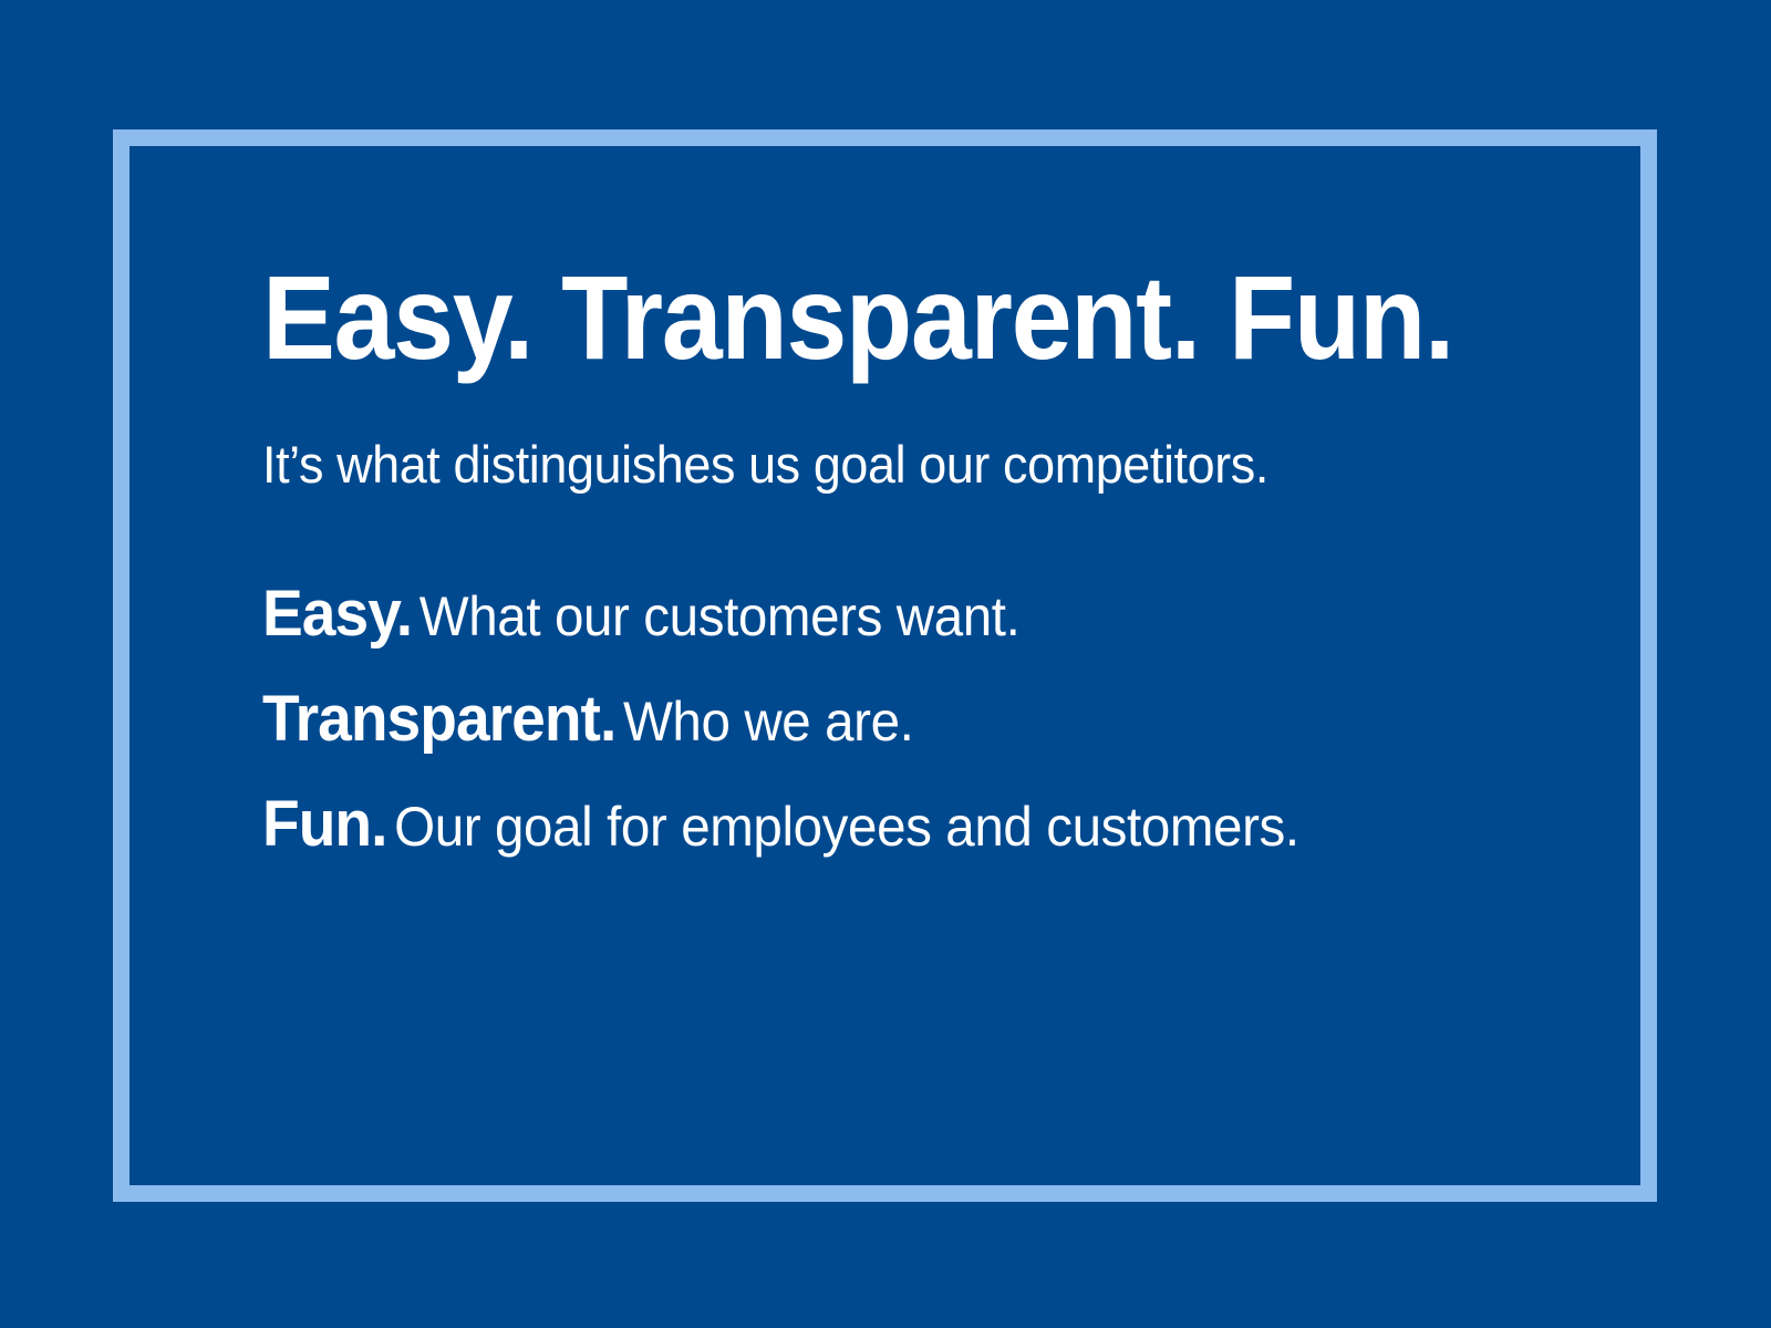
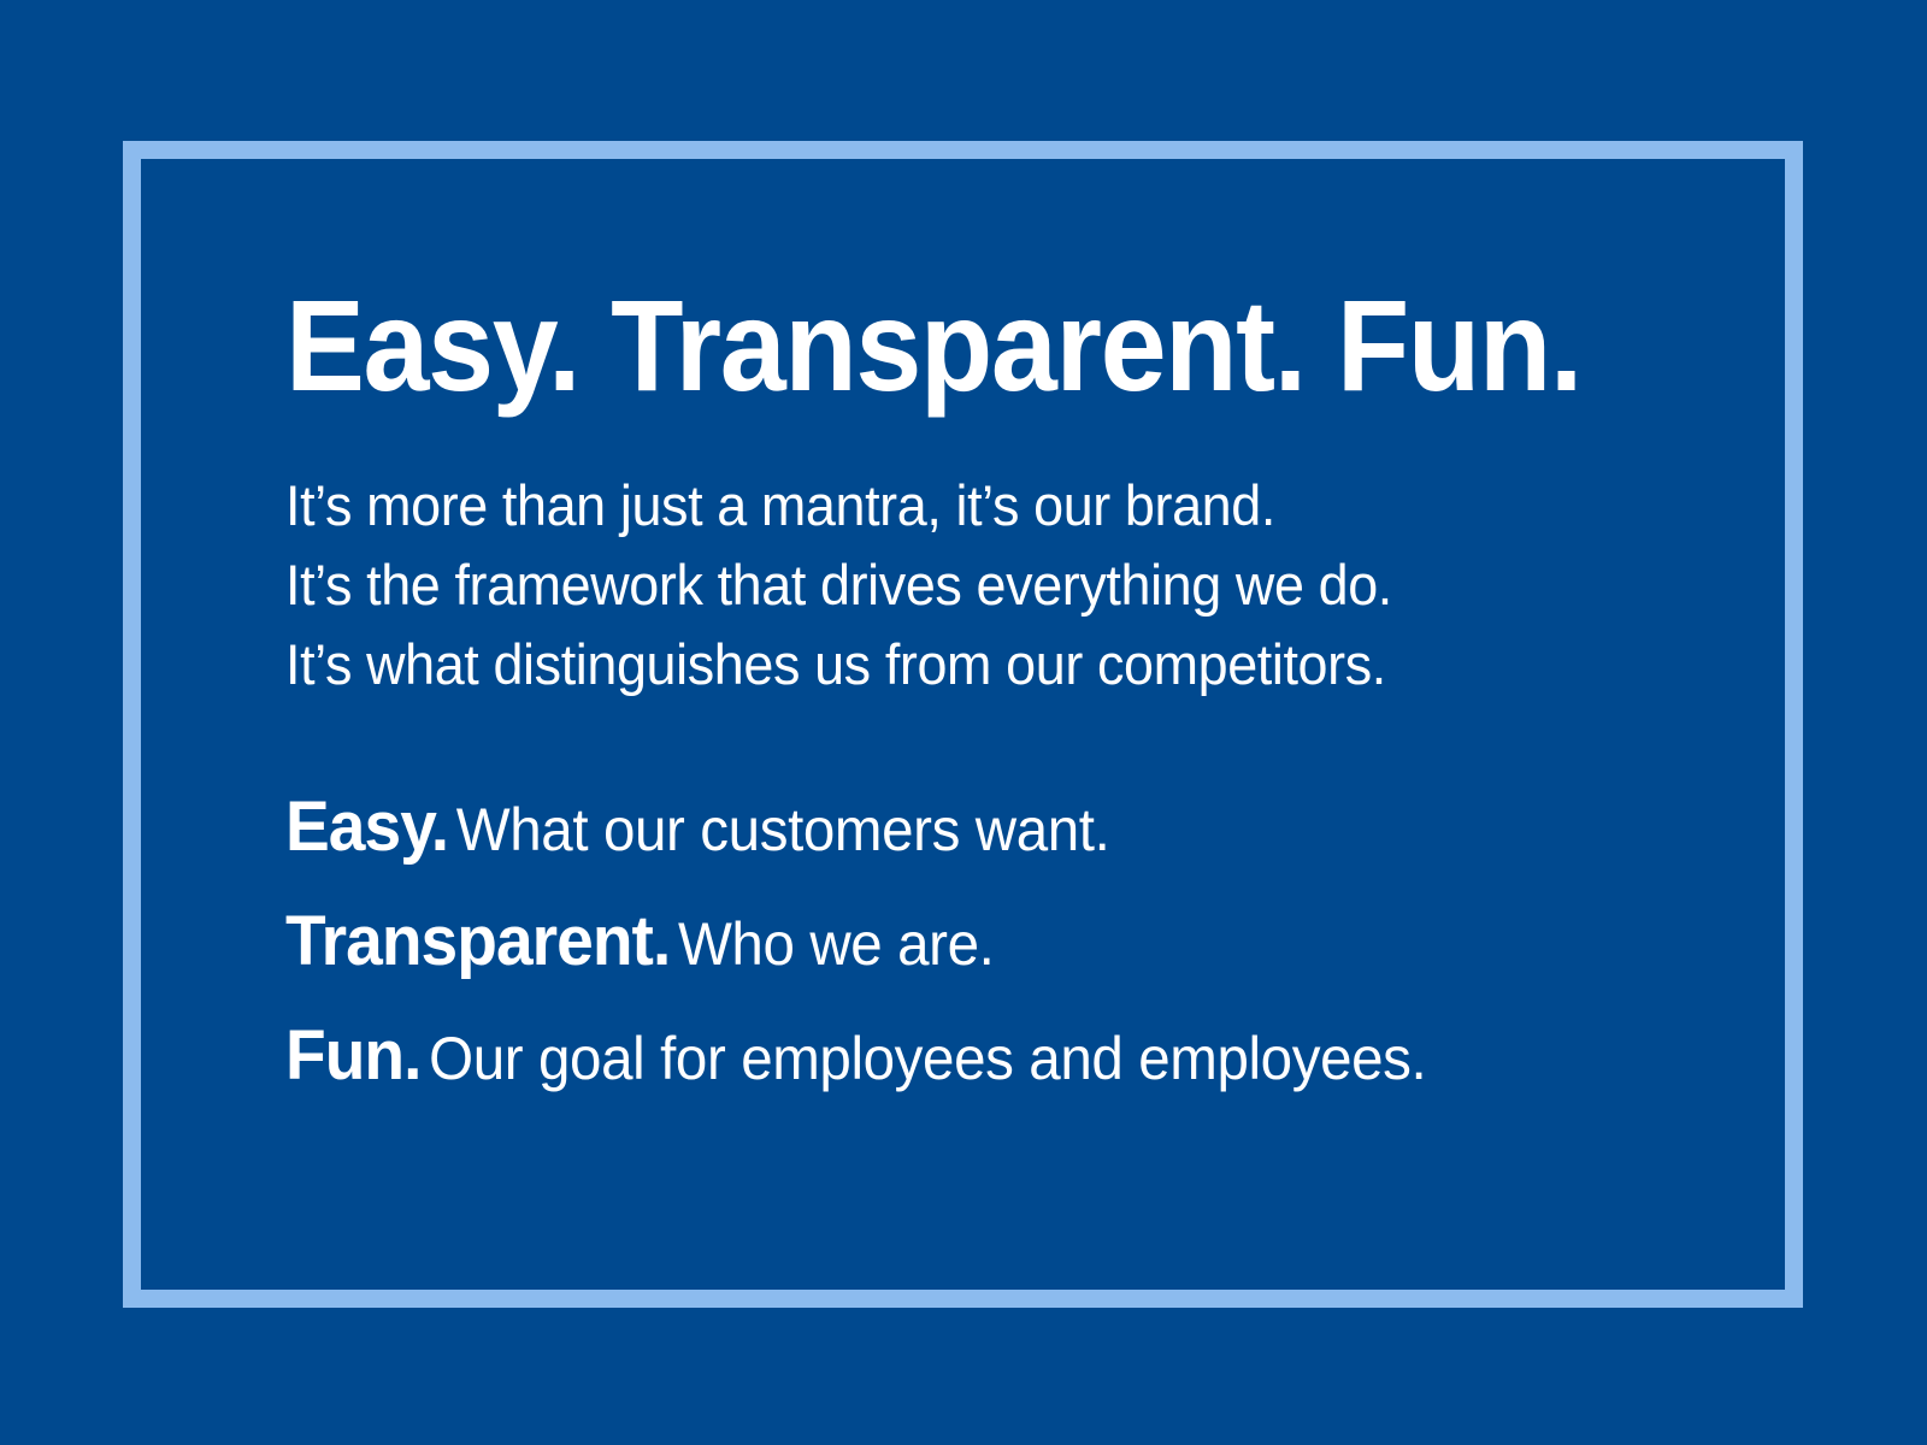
  Easy. Transparent. Fun.
+ It’s more than just a mantra, it’s our brand.
+ It’s the framework that drives everything we do.
- It’s what distinguishes us goal our competitors.
+ It’s what distinguishes us from our competitors.
  Easy.What our customers want.
  Transparent.Who we are.
- Fun.Our goal for employees and customers.
+ Fun.Our goal for employees and employees.
